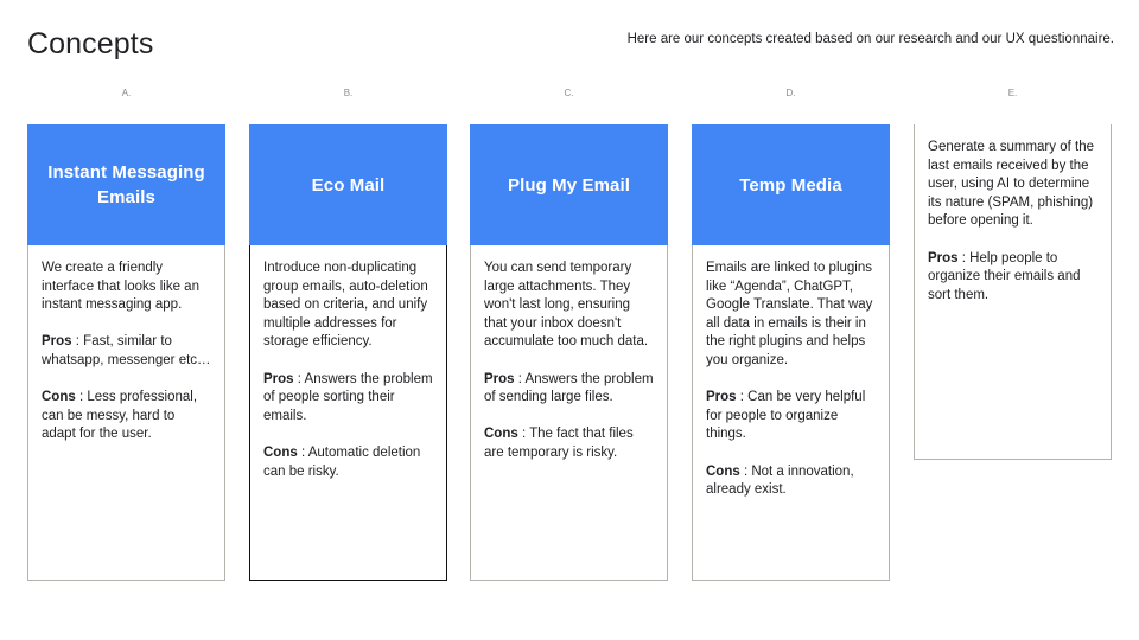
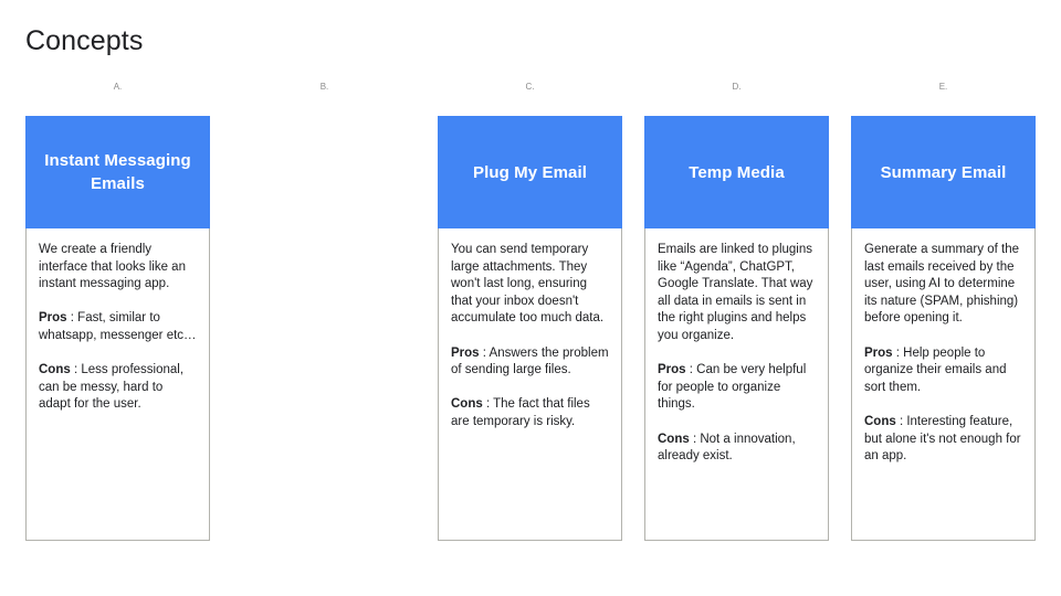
  Concepts
- Here are our concepts created based on our research and our UX questionnaire.
  A.
  B.
  C.
  D.
  E.
  Instant Messaging Emails
  We create a friendly interface that looks like an instant messaging app.
  Pros : Fast, similar to whatsapp, messenger etc…
  Cons : Less professional, can be messy, hard to adapt for the user.
- Eco Mail
- Introduce non-duplicating group emails, auto-deletion based on criteria, and unify multiple addresses for storage efficiency.
- Pros : Answers the problem of people sorting their emails.
- Cons : Automatic deletion can be risky.
  Plug My Email
  You can send temporary large attachments. They won't last long, ensuring that your inbox doesn't accumulate too much data.
  Pros : Answers the problem of sending large files.
  Cons : The fact that files are temporary is risky.
  Temp Media
- Emails are linked to plugins like “Agenda”, ChatGPT, Google Translate. That way all data in emails is their in the right plugins and helps you organize.
+ Emails are linked to plugins like “Agenda”, ChatGPT, Google Translate. That way all data in emails is sent in the right plugins and helps you organize.
  Pros : Can be very helpful for people to organize things.
  Cons : Not a innovation, already exist.
+ Summary Email
  Generate a summary of the last emails received by the user, using AI to determine its nature (SPAM, phishing) before opening it.
  Pros : Help people to organize their emails and sort them.
+ Cons : Interesting feature, but alone it's not enough for an app.
